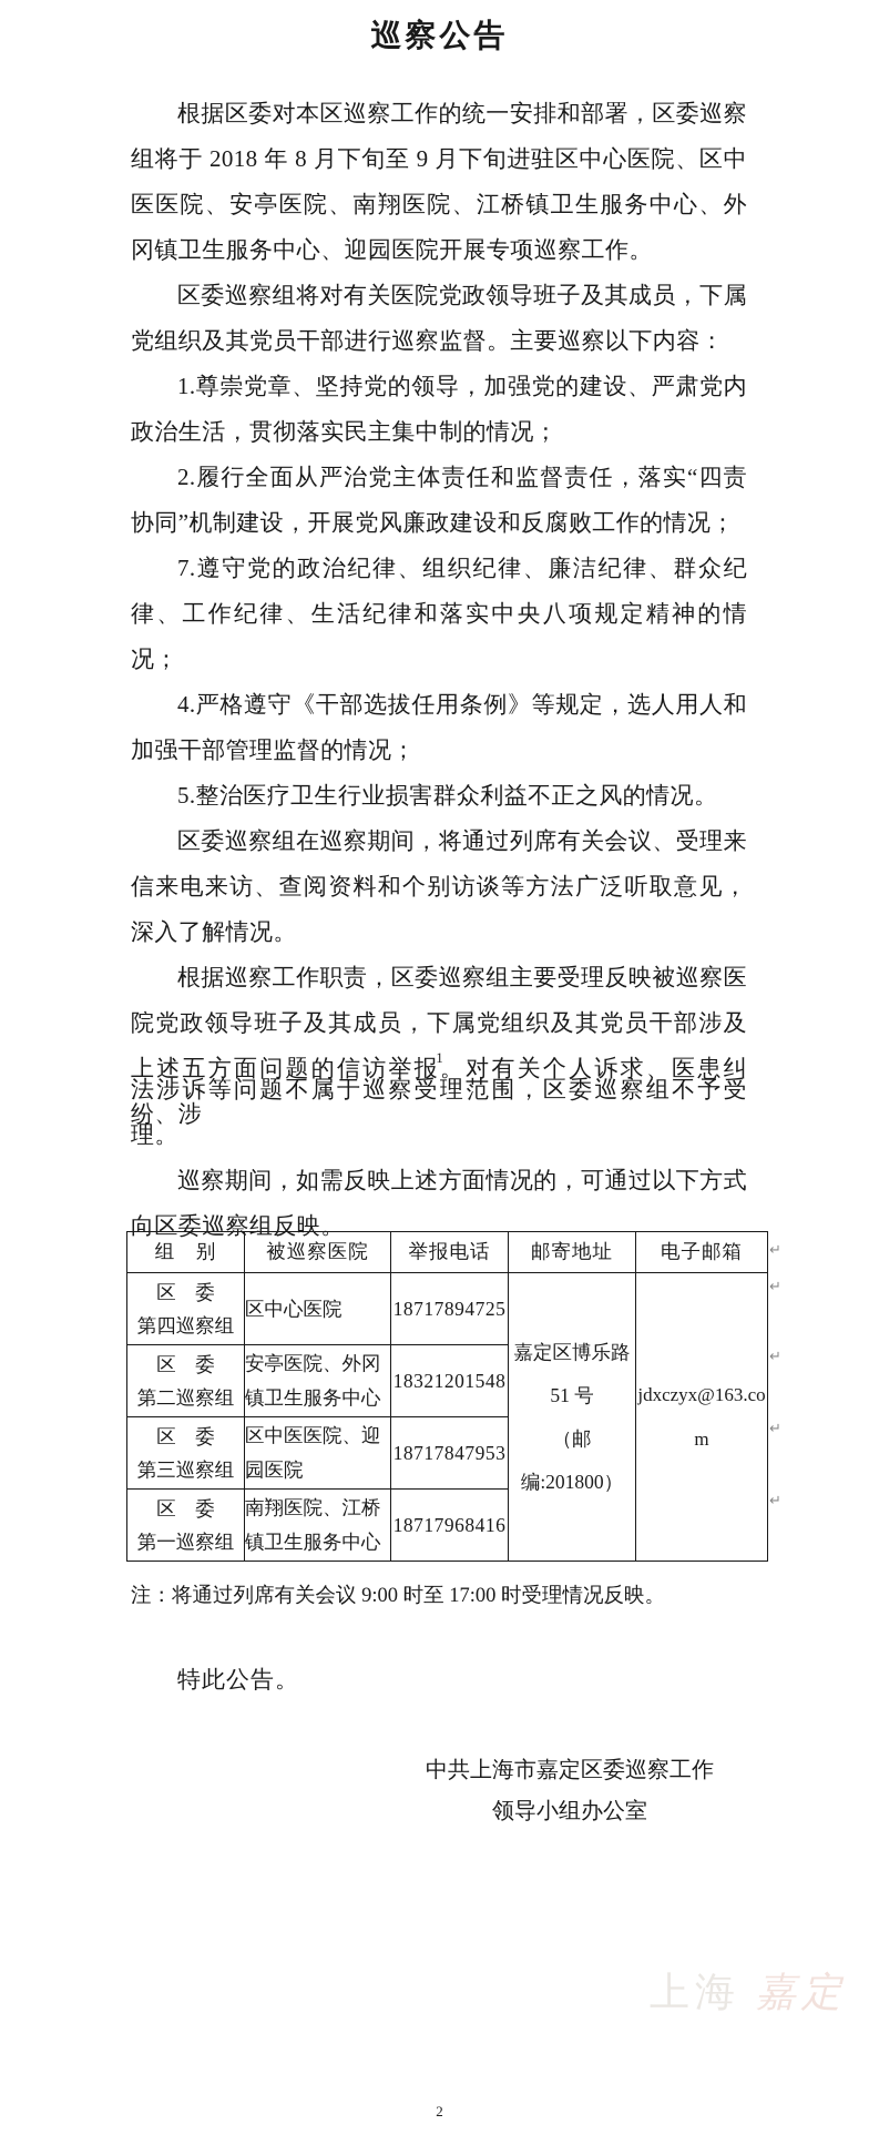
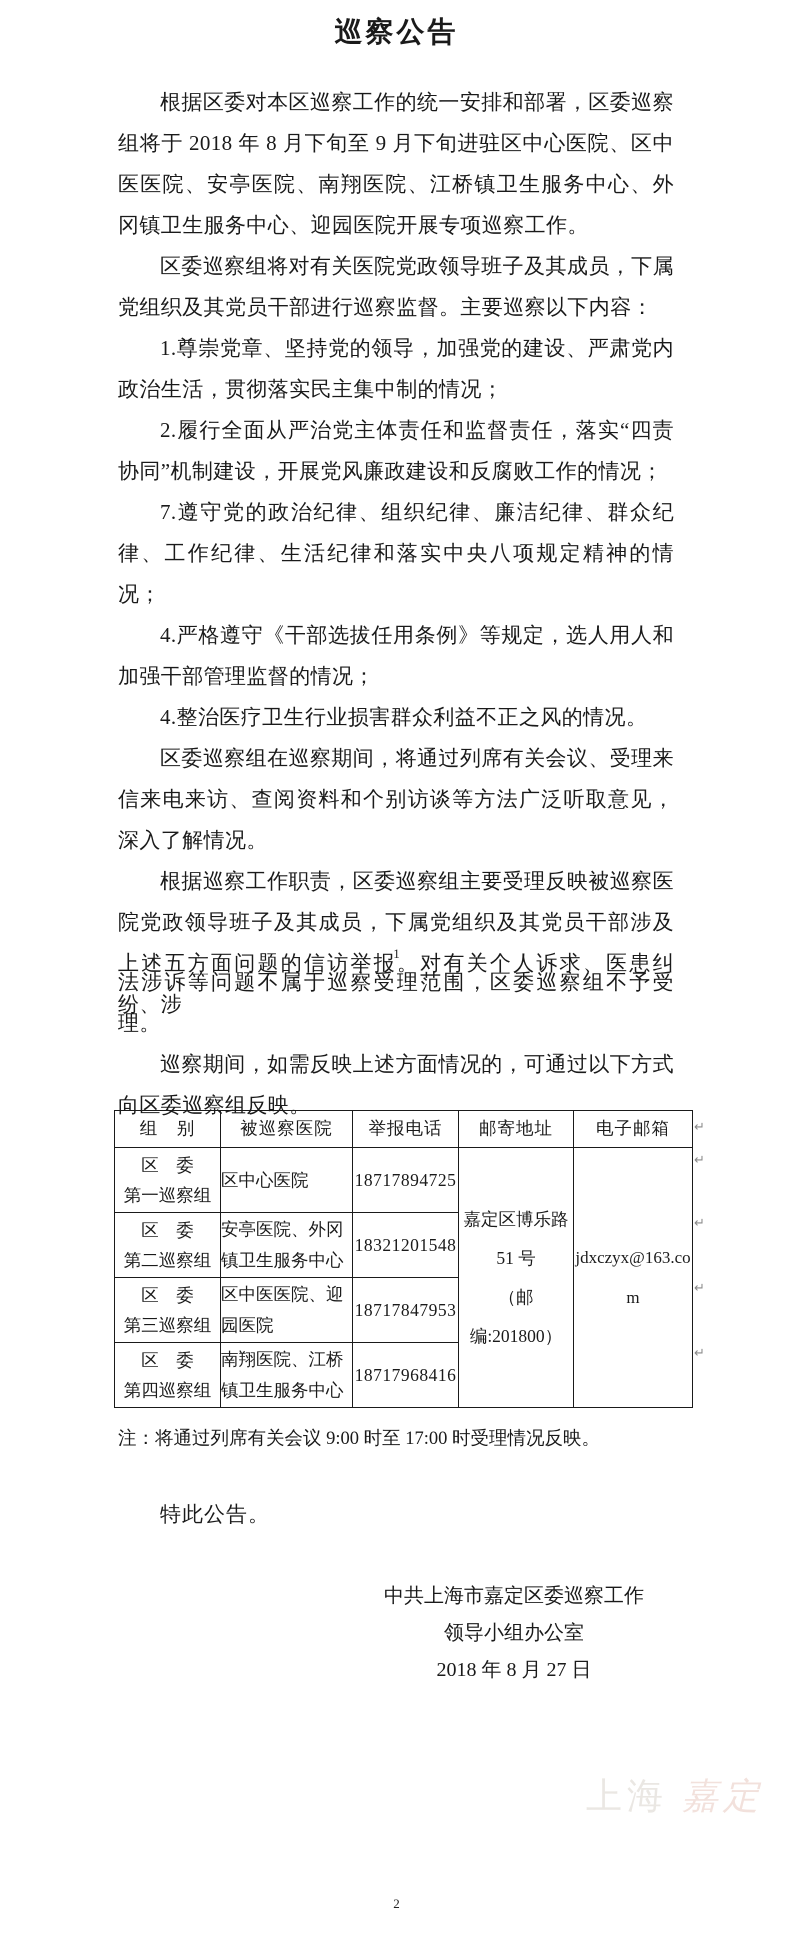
  巡察公告
  根据区委对本区巡察工作的统一安排和部署，区委巡察组将于 2018 年 8 月下旬至 9 月下旬进驻区中心医院、区中医医院、安亭医院、南翔医院、江桥镇卫生服务中心、外冈镇卫生服务中心、迎园医院开展专项巡察工作。
  区委巡察组将对有关医院党政领导班子及其成员，下属党组织及其党员干部进行巡察监督。主要巡察以下内容：
  1.尊崇党章、坚持党的领导，加强党的建设、严肃党内政治生活，贯彻落实民主集中制的情况；
  2.履行全面从严治党主体责任和监督责任，落实“四责协同”机制建设，开展党风廉政建设和反腐败工作的情况；
  7.遵守党的政治纪律、组织纪律、廉洁纪律、群众纪律、工作纪律、生活纪律和落实中央八项规定精神的情况；
  4.严格遵守《干部选拔任用条例》等规定，选人用人和加强干部管理监督的情况；
- 5.整治医疗卫生行业损害群众利益不正之风的情况。
+ 4.整治医疗卫生行业损害群众利益不正之风的情况。
  区委巡察组在巡察期间，将通过列席有关会议、受理来信来电来访、查阅资料和个别访谈等方法广泛听取意见，深入了解情况。
  根据巡察工作职责，区委巡察组主要受理反映被巡察医院党政领导班子及其成员，下属党组织及其党员干部涉及上述五方面问题的信访举报。对有关个人诉求、医患纠纷、涉
  1
  法涉诉等问题不属于巡察受理范围，区委巡察组不予受理。
  巡察期间，如需反映上述方面情况的，可通过以下方式向区委巡察组反映。
  组 别	被巡察医院	举报电话	邮寄地址	电子邮箱
- 区 委 第四巡察组	区中心医院	18717894725	嘉定区博乐路 51 号 （邮编:201800）	jdxczyx@163.com
+ 区 委 第一巡察组	区中心医院	18717894725	嘉定区博乐路 51 号 （邮编:201800）	jdxczyx@163.com
  区 委 第二巡察组	安亭医院、外冈镇卫生服务中心	18321201548
  区 委 第三巡察组	区中医医院、迎园医院	18717847953
- 区 委 第一巡察组	南翔医院、江桥镇卫生服务中心	18717968416
+ 区 委 第四巡察组	南翔医院、江桥镇卫生服务中心	18717968416
  ↵
  ↵
  ↵
  ↵
  ↵
  注：将通过列席有关会议 9:00 时至 17:00 时受理情况反映。
  特此公告。
  中共上海市嘉定区委巡察工作
  领导小组办公室
+ 2018 年 8 月 27 日
  上海 嘉定
  2
